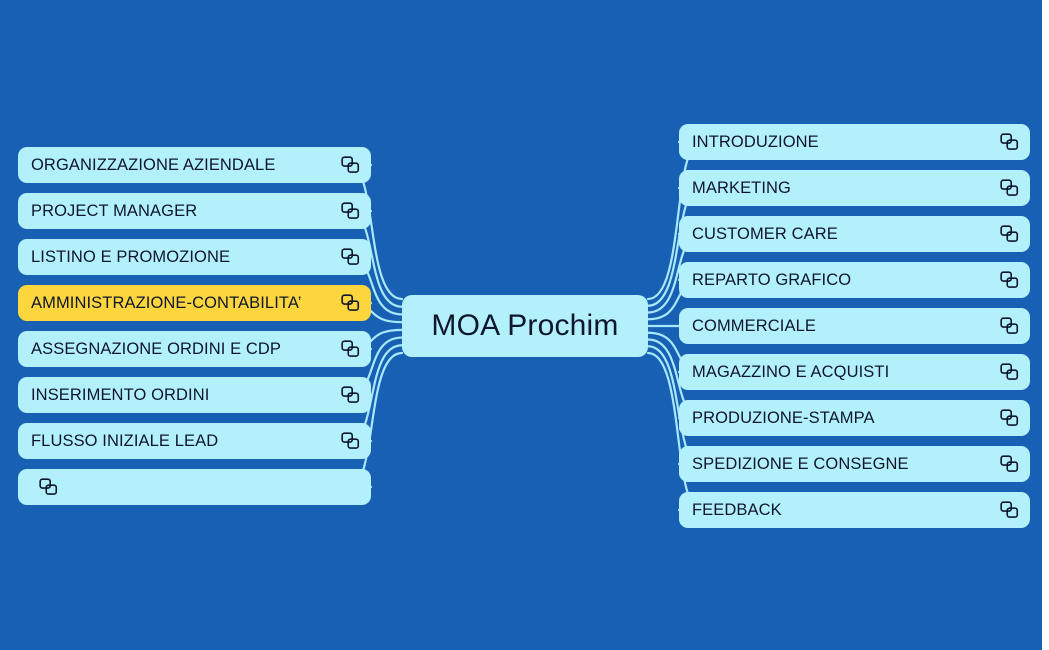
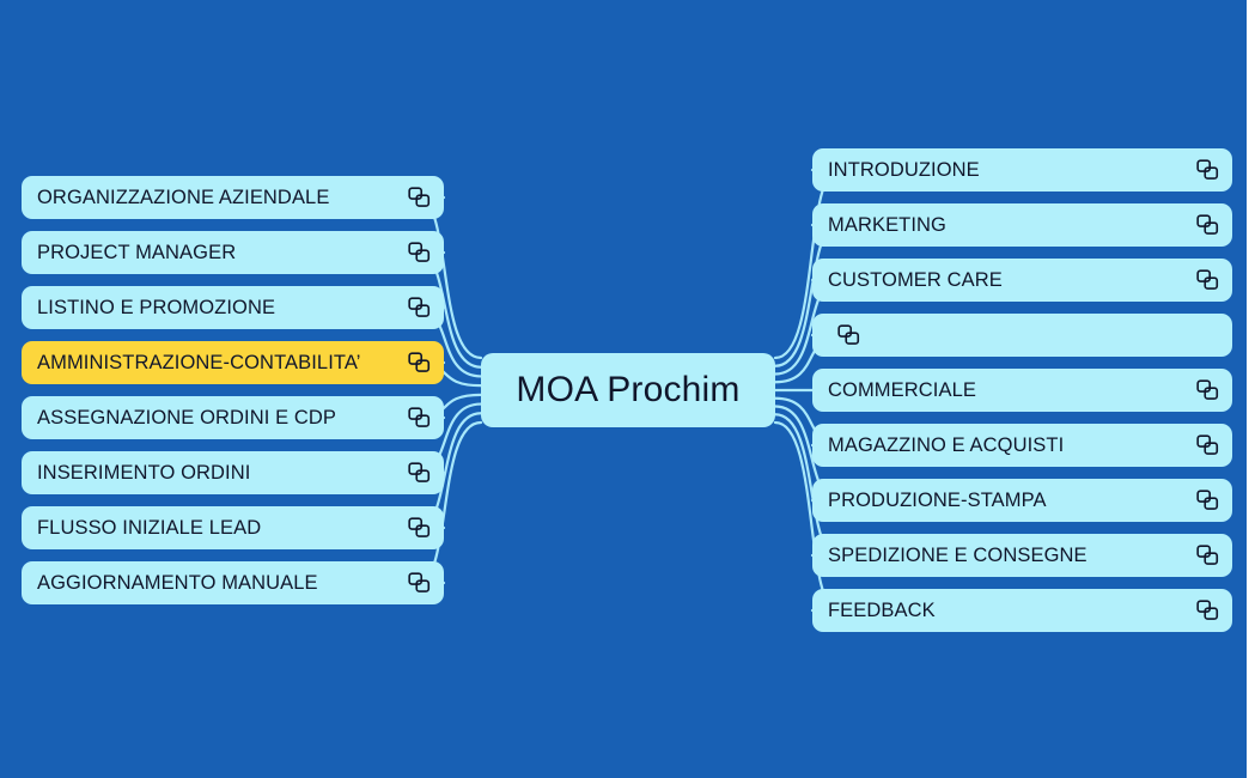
  ORGANIZZAZIONE AZIENDALE
  PROJECT MANAGER
  LISTINO E PROMOZIONE
  AMMINISTRAZIONE-CONTABILITA’
  ASSEGNAZIONE ORDINI E CDP
  INSERIMENTO ORDINI
  FLUSSO INIZIALE LEAD
+ AGGIORNAMENTO MANUALE
  INTRODUZIONE
  MARKETING
  CUSTOMER CARE
- REPARTO GRAFICO
  COMMERCIALE
  MAGAZZINO E ACQUISTI
  PRODUZIONE-STAMPA
  SPEDIZIONE E CONSEGNE
  FEEDBACK
  MOA Prochim
